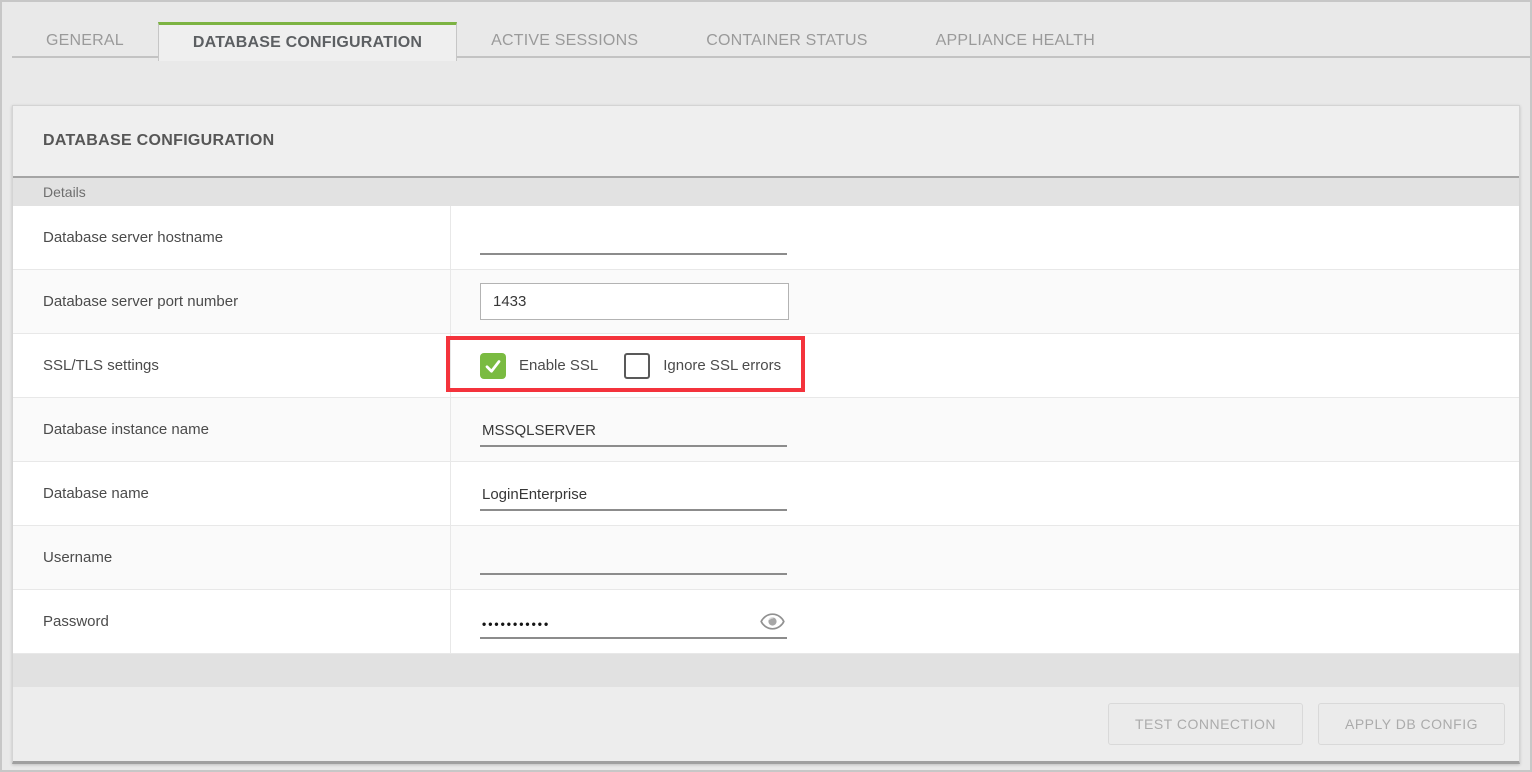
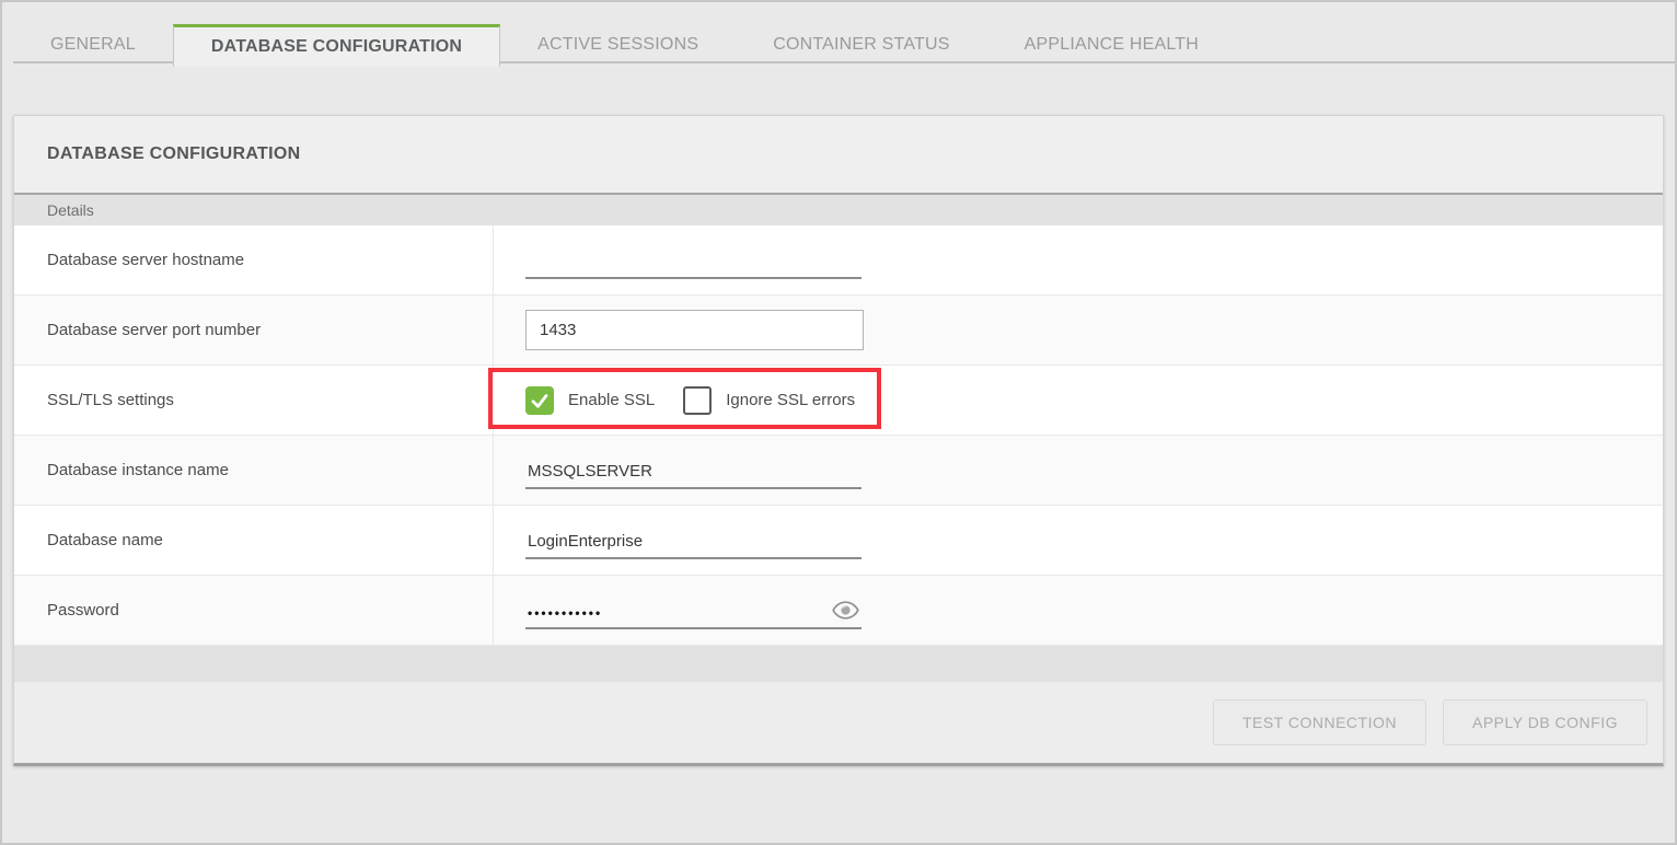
  GENERAL
  DATABASE CONFIGURATION
  ACTIVE SESSIONS
  CONTAINER STATUS
  APPLIANCE HEALTH
  DATABASE CONFIGURATION
  Details
  Database server hostname
  Database server port number
  1433
  SSL/TLS settings
  Enable SSL
  Ignore SSL errors
  Database instance name
  MSSQLSERVER
  Database name
  LoginEnterprise
- Username
  Password
  •••••••••••
  TEST CONNECTION
  APPLY DB CONFIG
